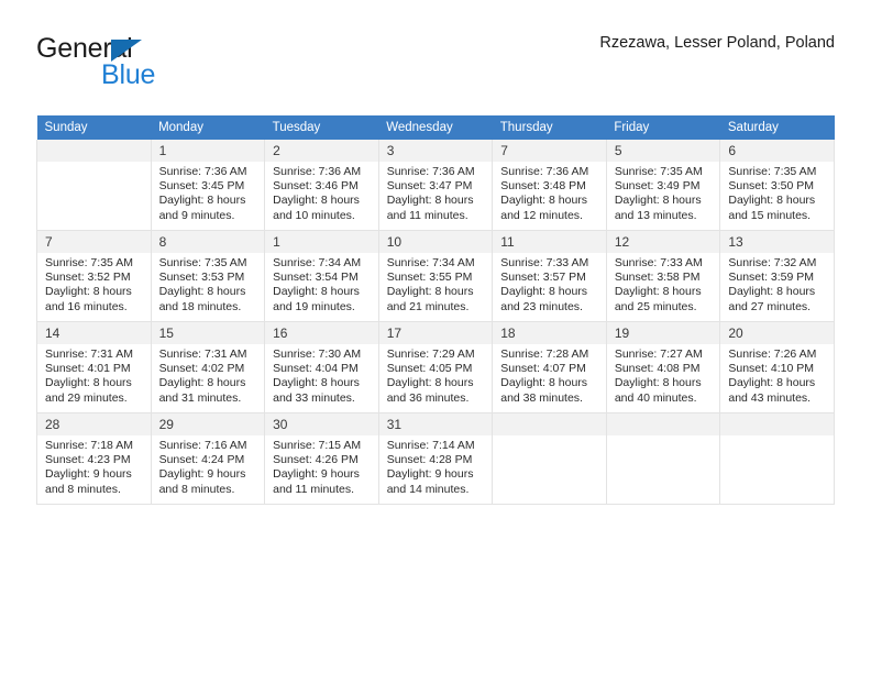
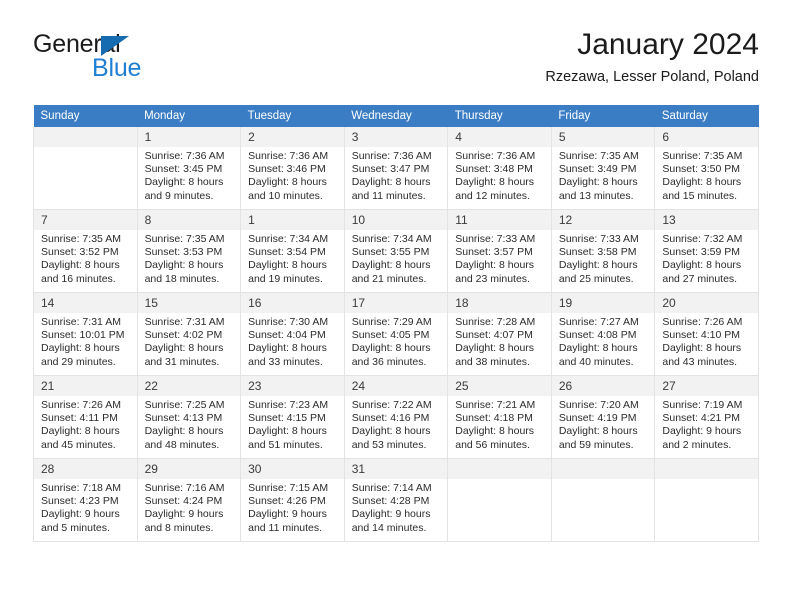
  General
  Blue
+ January 2024
  Rzezawa, Lesser Poland, Poland
  Sunday	Monday	Tuesday	Wednesday	Thursday	Friday	Saturday
- 	1Sunrise: 7:36 AMSunset: 3:45 PMDaylight: 8 hoursand 9 minutes.	2Sunrise: 7:36 AMSunset: 3:46 PMDaylight: 8 hoursand 10 minutes.	3Sunrise: 7:36 AMSunset: 3:47 PMDaylight: 8 hoursand 11 minutes.	7Sunrise: 7:36 AMSunset: 3:48 PMDaylight: 8 hoursand 12 minutes.	5Sunrise: 7:35 AMSunset: 3:49 PMDaylight: 8 hoursand 13 minutes.	6Sunrise: 7:35 AMSunset: 3:50 PMDaylight: 8 hoursand 15 minutes.
+ 	1Sunrise: 7:36 AMSunset: 3:45 PMDaylight: 8 hoursand 9 minutes.	2Sunrise: 7:36 AMSunset: 3:46 PMDaylight: 8 hoursand 10 minutes.	3Sunrise: 7:36 AMSunset: 3:47 PMDaylight: 8 hoursand 11 minutes.	4Sunrise: 7:36 AMSunset: 3:48 PMDaylight: 8 hoursand 12 minutes.	5Sunrise: 7:35 AMSunset: 3:49 PMDaylight: 8 hoursand 13 minutes.	6Sunrise: 7:35 AMSunset: 3:50 PMDaylight: 8 hoursand 15 minutes.
  7Sunrise: 7:35 AMSunset: 3:52 PMDaylight: 8 hoursand 16 minutes.	8Sunrise: 7:35 AMSunset: 3:53 PMDaylight: 8 hoursand 18 minutes.	1Sunrise: 7:34 AMSunset: 3:54 PMDaylight: 8 hoursand 19 minutes.	10Sunrise: 7:34 AMSunset: 3:55 PMDaylight: 8 hoursand 21 minutes.	11Sunrise: 7:33 AMSunset: 3:57 PMDaylight: 8 hoursand 23 minutes.	12Sunrise: 7:33 AMSunset: 3:58 PMDaylight: 8 hoursand 25 minutes.	13Sunrise: 7:32 AMSunset: 3:59 PMDaylight: 8 hoursand 27 minutes.
- 14Sunrise: 7:31 AMSunset: 4:01 PMDaylight: 8 hoursand 29 minutes.	15Sunrise: 7:31 AMSunset: 4:02 PMDaylight: 8 hoursand 31 minutes.	16Sunrise: 7:30 AMSunset: 4:04 PMDaylight: 8 hoursand 33 minutes.	17Sunrise: 7:29 AMSunset: 4:05 PMDaylight: 8 hoursand 36 minutes.	18Sunrise: 7:28 AMSunset: 4:07 PMDaylight: 8 hoursand 38 minutes.	19Sunrise: 7:27 AMSunset: 4:08 PMDaylight: 8 hoursand 40 minutes.	20Sunrise: 7:26 AMSunset: 4:10 PMDaylight: 8 hoursand 43 minutes.
+ 14Sunrise: 7:31 AMSunset: 10:01 PMDaylight: 8 hoursand 29 minutes.	15Sunrise: 7:31 AMSunset: 4:02 PMDaylight: 8 hoursand 31 minutes.	16Sunrise: 7:30 AMSunset: 4:04 PMDaylight: 8 hoursand 33 minutes.	17Sunrise: 7:29 AMSunset: 4:05 PMDaylight: 8 hoursand 36 minutes.	18Sunrise: 7:28 AMSunset: 4:07 PMDaylight: 8 hoursand 38 minutes.	19Sunrise: 7:27 AMSunset: 4:08 PMDaylight: 8 hoursand 40 minutes.	20Sunrise: 7:26 AMSunset: 4:10 PMDaylight: 8 hoursand 43 minutes.
+ 21Sunrise: 7:26 AMSunset: 4:11 PMDaylight: 8 hoursand 45 minutes.	22Sunrise: 7:25 AMSunset: 4:13 PMDaylight: 8 hoursand 48 minutes.	23Sunrise: 7:23 AMSunset: 4:15 PMDaylight: 8 hoursand 51 minutes.	24Sunrise: 7:22 AMSunset: 4:16 PMDaylight: 8 hoursand 53 minutes.	25Sunrise: 7:21 AMSunset: 4:18 PMDaylight: 8 hoursand 56 minutes.	26Sunrise: 7:20 AMSunset: 4:19 PMDaylight: 8 hoursand 59 minutes.	27Sunrise: 7:19 AMSunset: 4:21 PMDaylight: 9 hoursand 2 minutes.
- 28Sunrise: 7:18 AMSunset: 4:23 PMDaylight: 9 hoursand 8 minutes.	29Sunrise: 7:16 AMSunset: 4:24 PMDaylight: 9 hoursand 8 minutes.	30Sunrise: 7:15 AMSunset: 4:26 PMDaylight: 9 hoursand 11 minutes.	31Sunrise: 7:14 AMSunset: 4:28 PMDaylight: 9 hoursand 14 minutes.
+ 28Sunrise: 7:18 AMSunset: 4:23 PMDaylight: 9 hoursand 5 minutes.	29Sunrise: 7:16 AMSunset: 4:24 PMDaylight: 9 hoursand 8 minutes.	30Sunrise: 7:15 AMSunset: 4:26 PMDaylight: 9 hoursand 11 minutes.	31Sunrise: 7:14 AMSunset: 4:28 PMDaylight: 9 hoursand 14 minutes.
